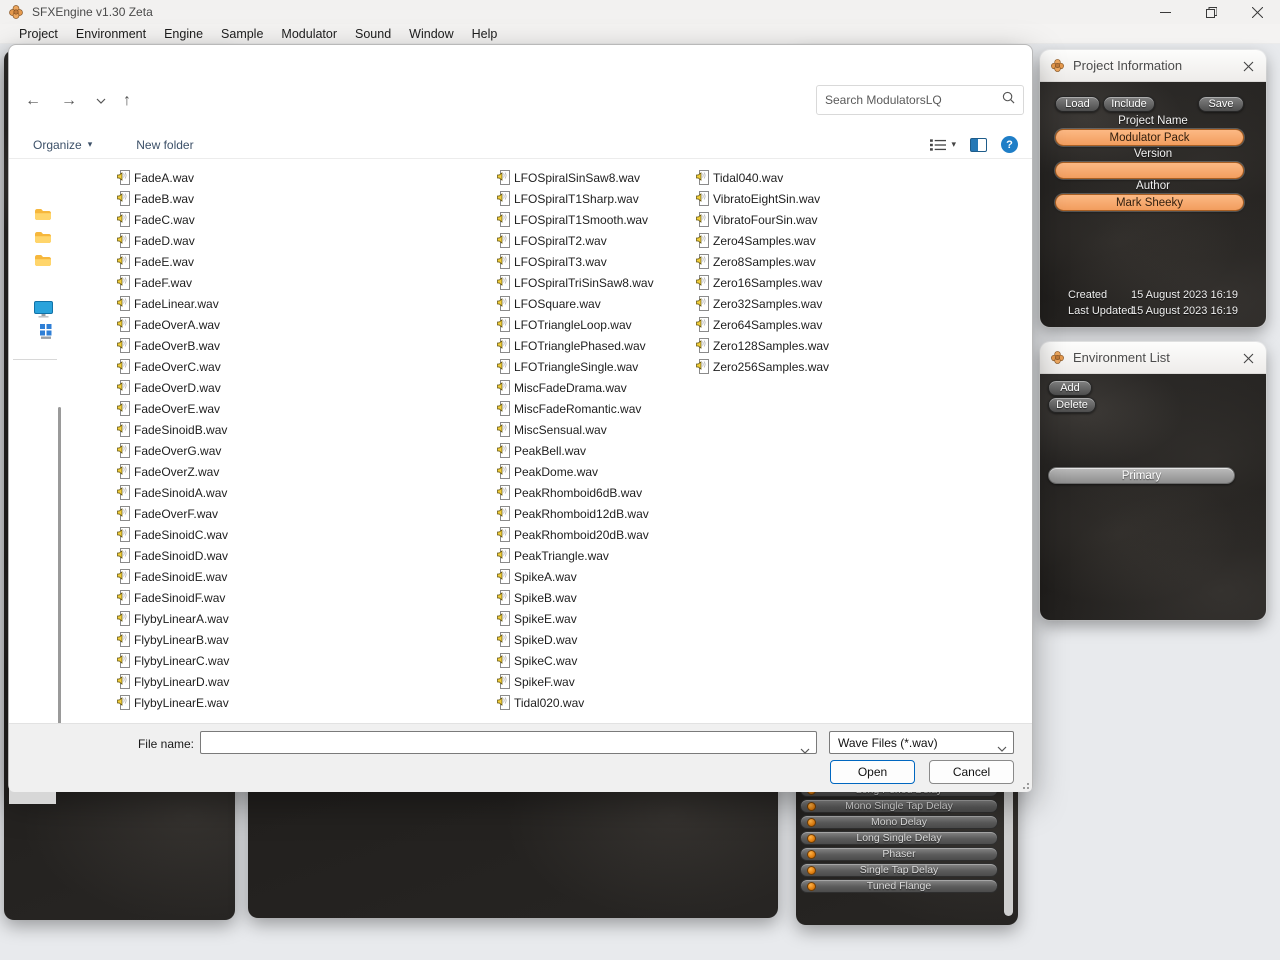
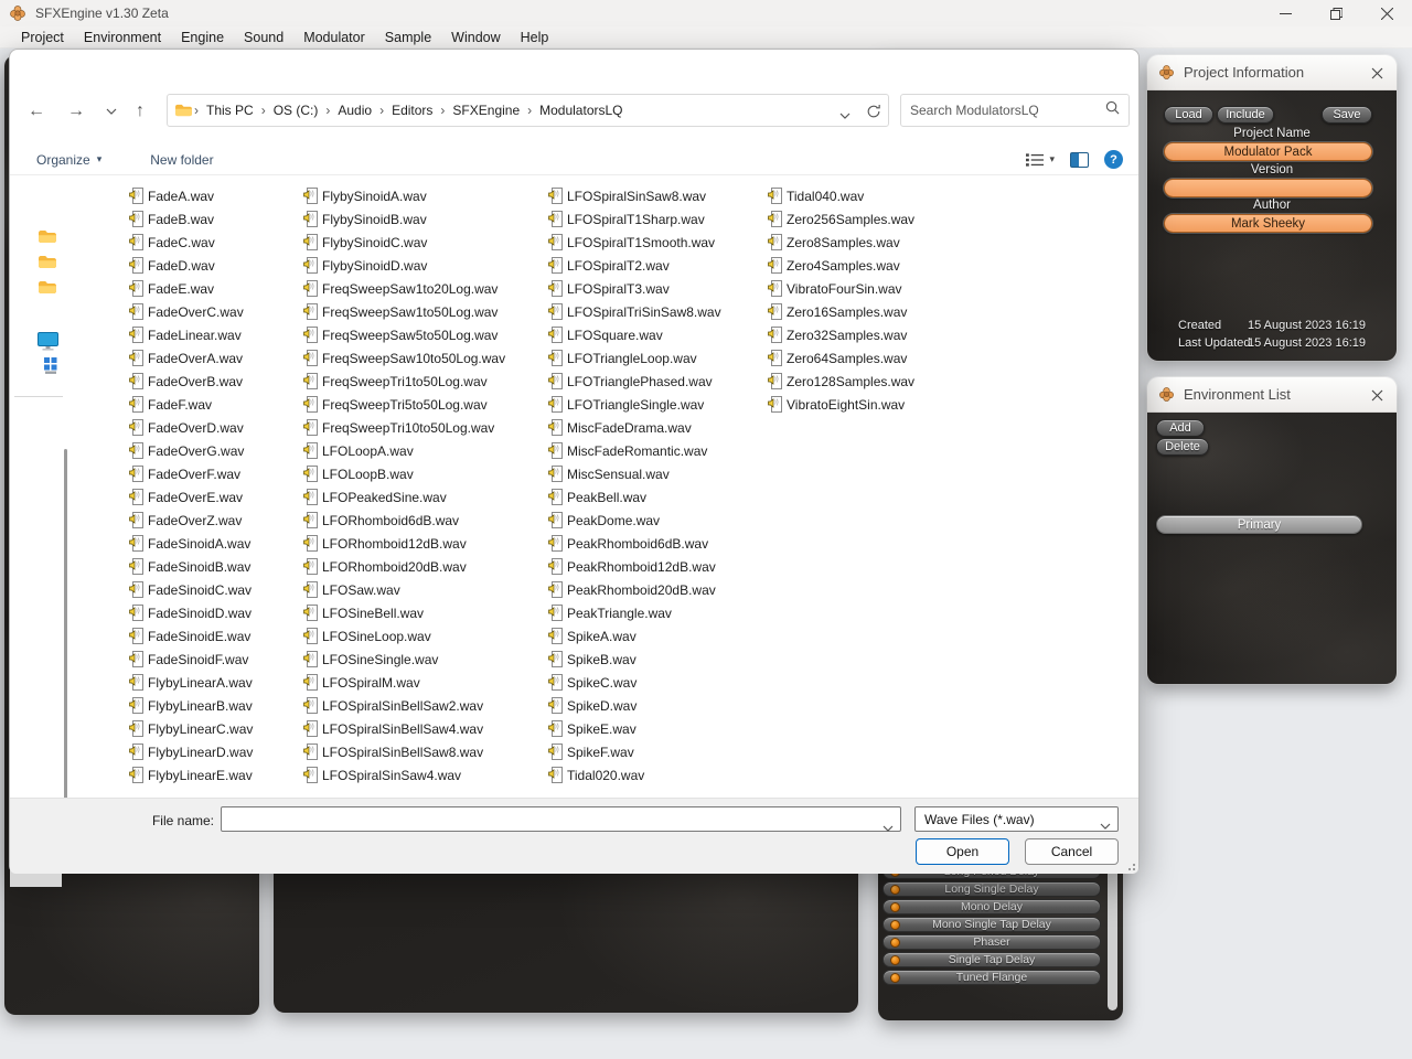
  SFXEngine v1.30 Zeta
  Project
  Environment
  Engine
- Sample
+ Sound
  Modulator
- Sound
+ Sample
  Window
  Help
- Mono Single Tap Delay
+ Long Single Delay
  Mono Delay
- Long Single Delay
+ Mono Single Tap Delay
  Phaser
  Single Tap Delay
  Tuned Flange
  ←
  →
  ↑
+ This PC
+ OS (C:)
+ Audio
+ Editors
+ SFXEngine
+ ModulatorsLQ
  Search ModulatorsLQ
  Organize
  ▾
  New folder
  ▾
  ?
  FadeA.wav
  FadeB.wav
  FadeC.wav
  FadeD.wav
  FadeE.wav
- FadeF.wav
+ FadeOverC.wav
  FadeLinear.wav
  FadeOverA.wav
  FadeOverB.wav
- FadeOverC.wav
+ FadeF.wav
  FadeOverD.wav
- FadeOverE.wav
+ FadeOverG.wav
- FadeSinoidB.wav
+ FadeOverF.wav
- FadeOverG.wav
+ FadeOverE.wav
  FadeOverZ.wav
  FadeSinoidA.wav
- FadeOverF.wav
+ FadeSinoidB.wav
  FadeSinoidC.wav
  FadeSinoidD.wav
  FadeSinoidE.wav
  FadeSinoidF.wav
  FlybyLinearA.wav
  FlybyLinearB.wav
  FlybyLinearC.wav
  FlybyLinearD.wav
  FlybyLinearE.wav
+ FlybySinoidA.wav
+ FlybySinoidB.wav
+ FlybySinoidC.wav
+ FlybySinoidD.wav
+ FreqSweepSaw1to20Log.wav
+ FreqSweepSaw1to50Log.wav
+ FreqSweepSaw5to50Log.wav
+ FreqSweepSaw10to50Log.wav
+ FreqSweepTri1to50Log.wav
+ FreqSweepTri5to50Log.wav
+ FreqSweepTri10to50Log.wav
+ LFOLoopA.wav
+ LFOLoopB.wav
+ LFOPeakedSine.wav
+ LFORhomboid6dB.wav
+ LFORhomboid12dB.wav
+ LFORhomboid20dB.wav
+ LFOSaw.wav
+ LFOSineBell.wav
+ LFOSineLoop.wav
+ LFOSineSingle.wav
+ LFOSpiralM.wav
+ LFOSpiralSinBellSaw2.wav
+ LFOSpiralSinBellSaw4.wav
+ LFOSpiralSinBellSaw8.wav
+ LFOSpiralSinSaw4.wav
  LFOSpiralSinSaw8.wav
  LFOSpiralT1Sharp.wav
  LFOSpiralT1Smooth.wav
  LFOSpiralT2.wav
  LFOSpiralT3.wav
  LFOSpiralTriSinSaw8.wav
  LFOSquare.wav
  LFOTriangleLoop.wav
  LFOTrianglePhased.wav
  LFOTriangleSingle.wav
  MiscFadeDrama.wav
  MiscFadeRomantic.wav
  MiscSensual.wav
  PeakBell.wav
  PeakDome.wav
  PeakRhomboid6dB.wav
  PeakRhomboid12dB.wav
  PeakRhomboid20dB.wav
  PeakTriangle.wav
  SpikeA.wav
  SpikeB.wav
- SpikeE.wav
+ SpikeC.wav
  SpikeD.wav
- SpikeC.wav
+ SpikeE.wav
  SpikeF.wav
  Tidal020.wav
  Tidal040.wav
- VibratoEightSin.wav
+ Zero256Samples.wav
- VibratoFourSin.wav
+ Zero8Samples.wav
  Zero4Samples.wav
- Zero8Samples.wav
+ VibratoFourSin.wav
  Zero16Samples.wav
  Zero32Samples.wav
  Zero64Samples.wav
  Zero128Samples.wav
- Zero256Samples.wav
+ VibratoEightSin.wav
  File name:
  Wave Files (*.wav)
  Open
  Cancel
  Project Information
  Load
  Include
  Save
  Project Name
  Modulator Pack
  Version
  Author
  Mark Sheeky
  Created
  15 August 2023 16:19
  Last Updated
  15 August 2023 16:19
  Environment List
  Add
  Delete
  Primary
